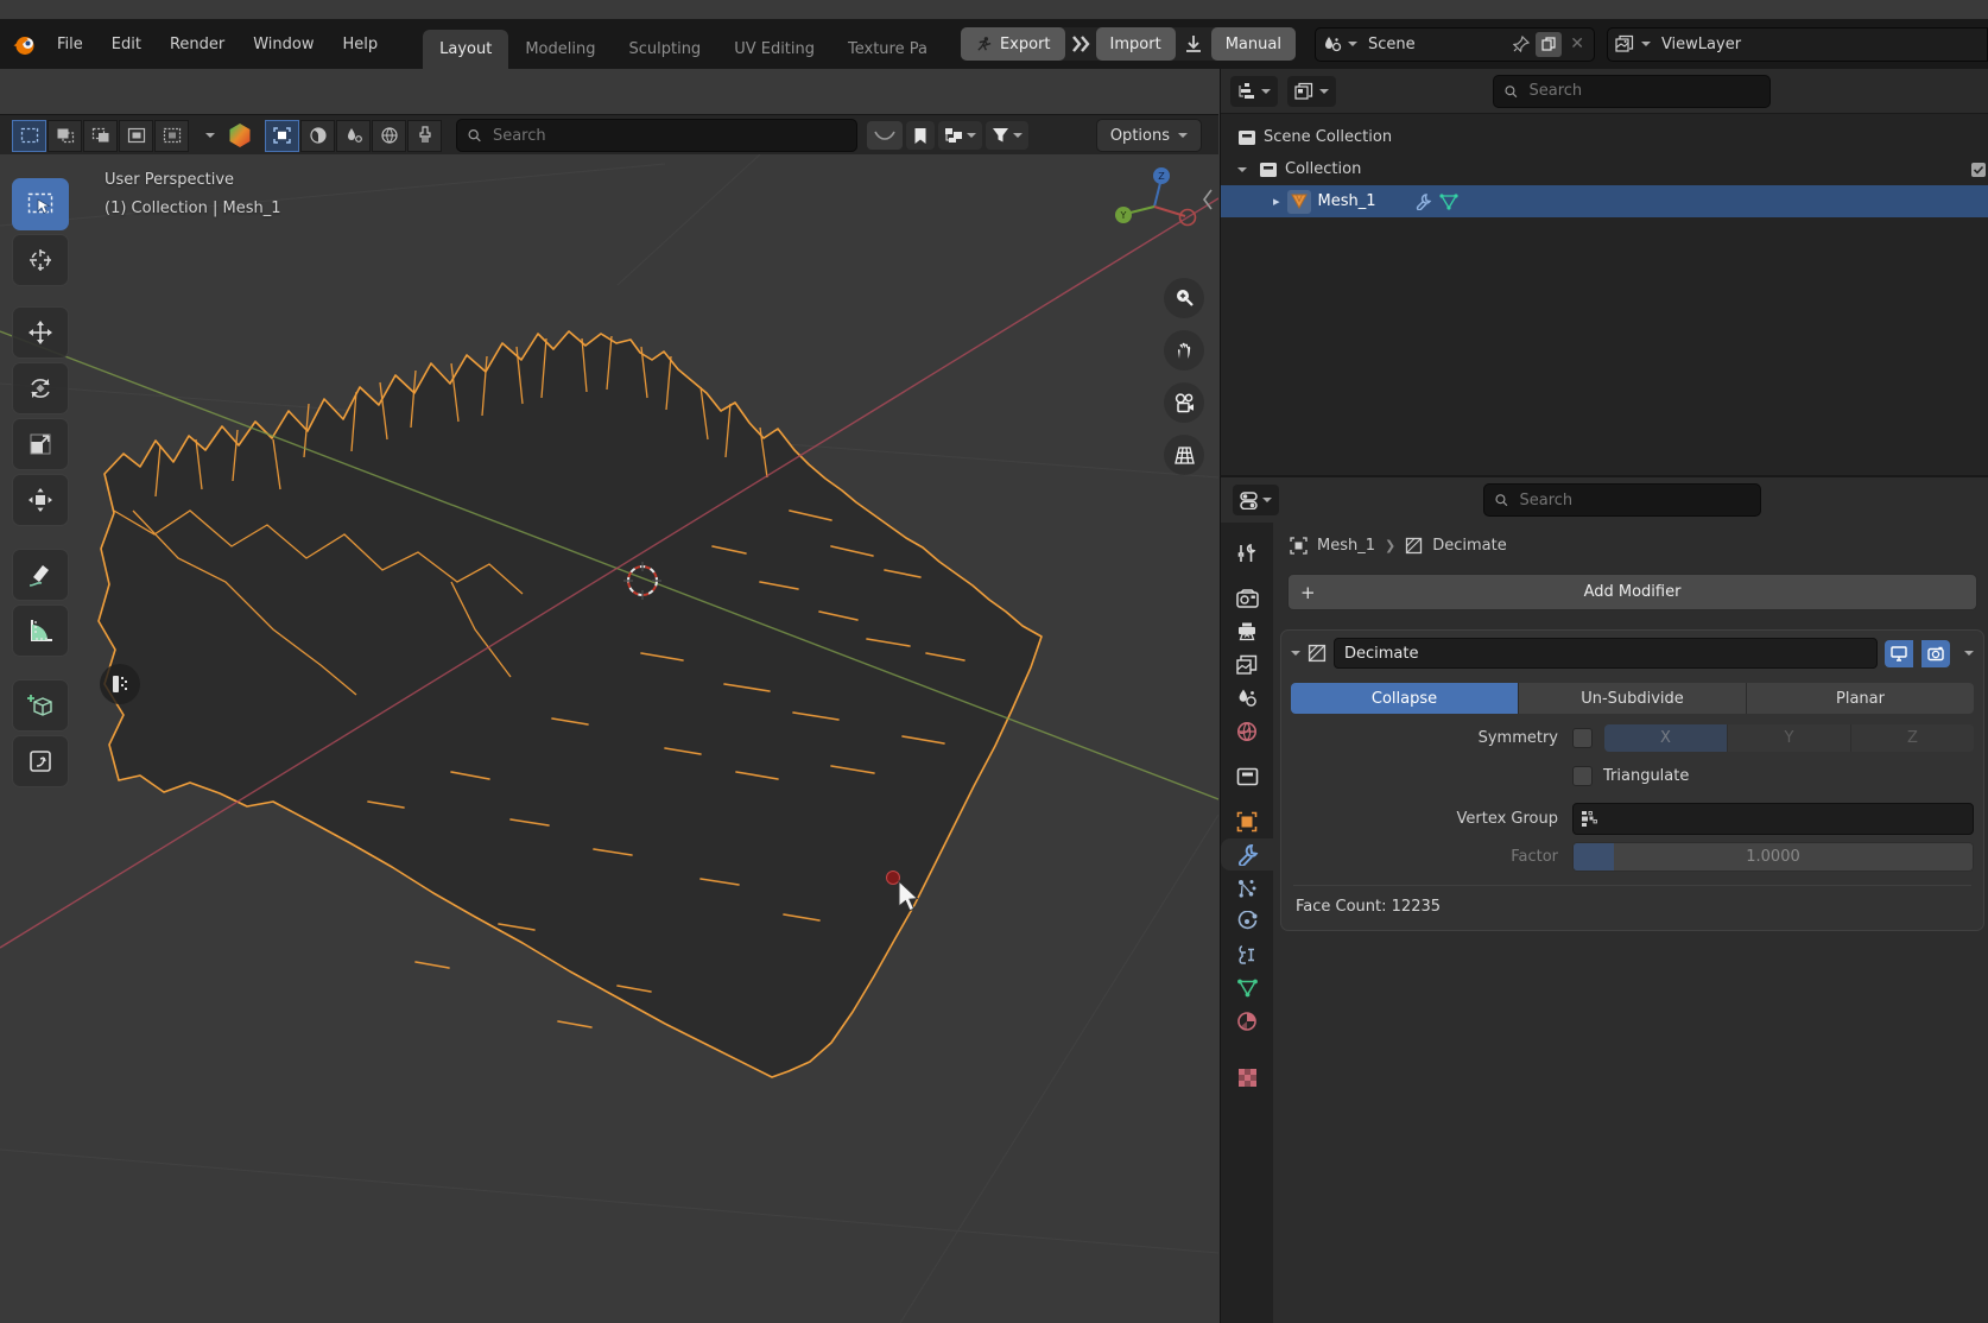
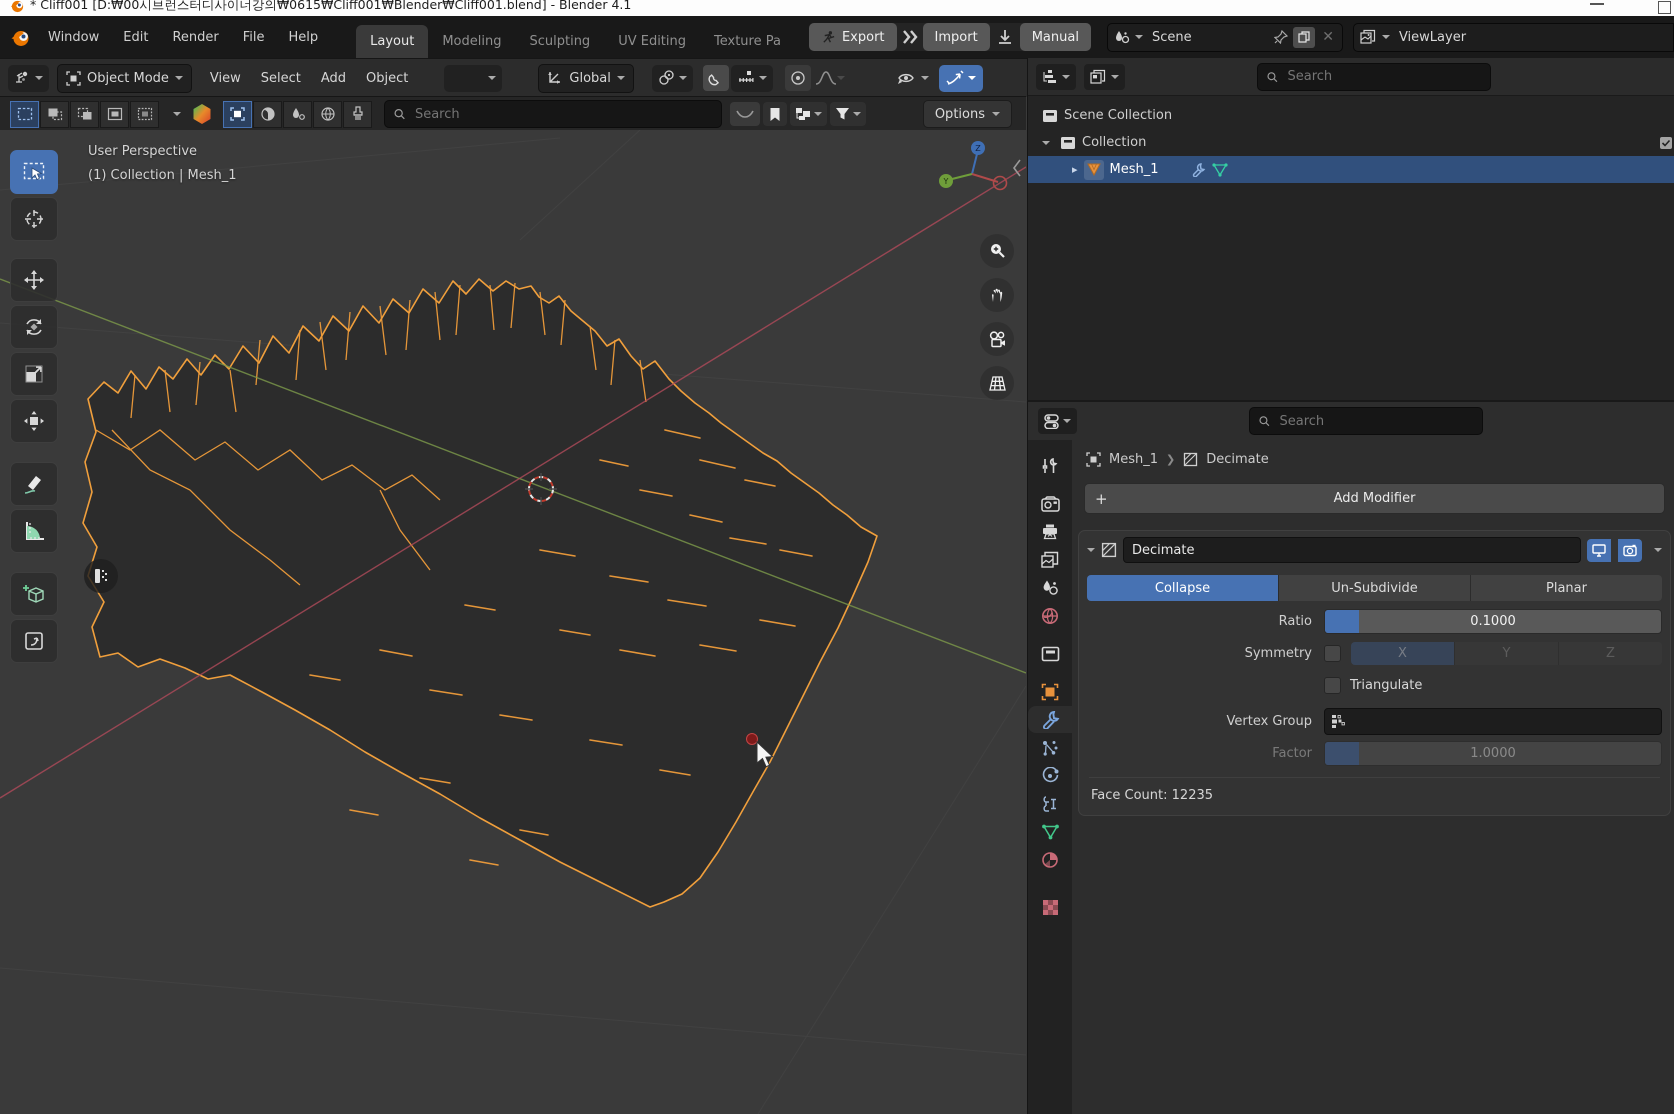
+ * Cliff001 [D:₩00시브런스터디사이너강의₩0615₩Cliff001₩Blender₩Cliff001.blend] - Blender 4.1
- File
+ Window
  Edit
  Render
- Window
+ File
  Help
  Layout
  Modeling
  Sculpting
  UV Editing
  Texture Pa
  Export
  Import
  Manual
  Scene
  ✕
  ViewLayer
+ Object Mode
+ View
+ Select
+ Add
+ Object
+ Global
  Search
  Options
  Z
  Y
  User Perspective
  (1) Collection | Mesh_1
  Search
  Scene Collection
  Collection
  ▸
  Mesh_1
  Search
  Mesh_1
  ❯
  Decimate
  +
  Add Modifier
  Decimate
  Collapse
  Un-Subdivide
  Planar
+ Ratio
+ 0.1000
  Symmetry
  X
  Y
  Z
  Triangulate
  Vertex Group
  Factor
  1.0000
  Face Count: 12235
